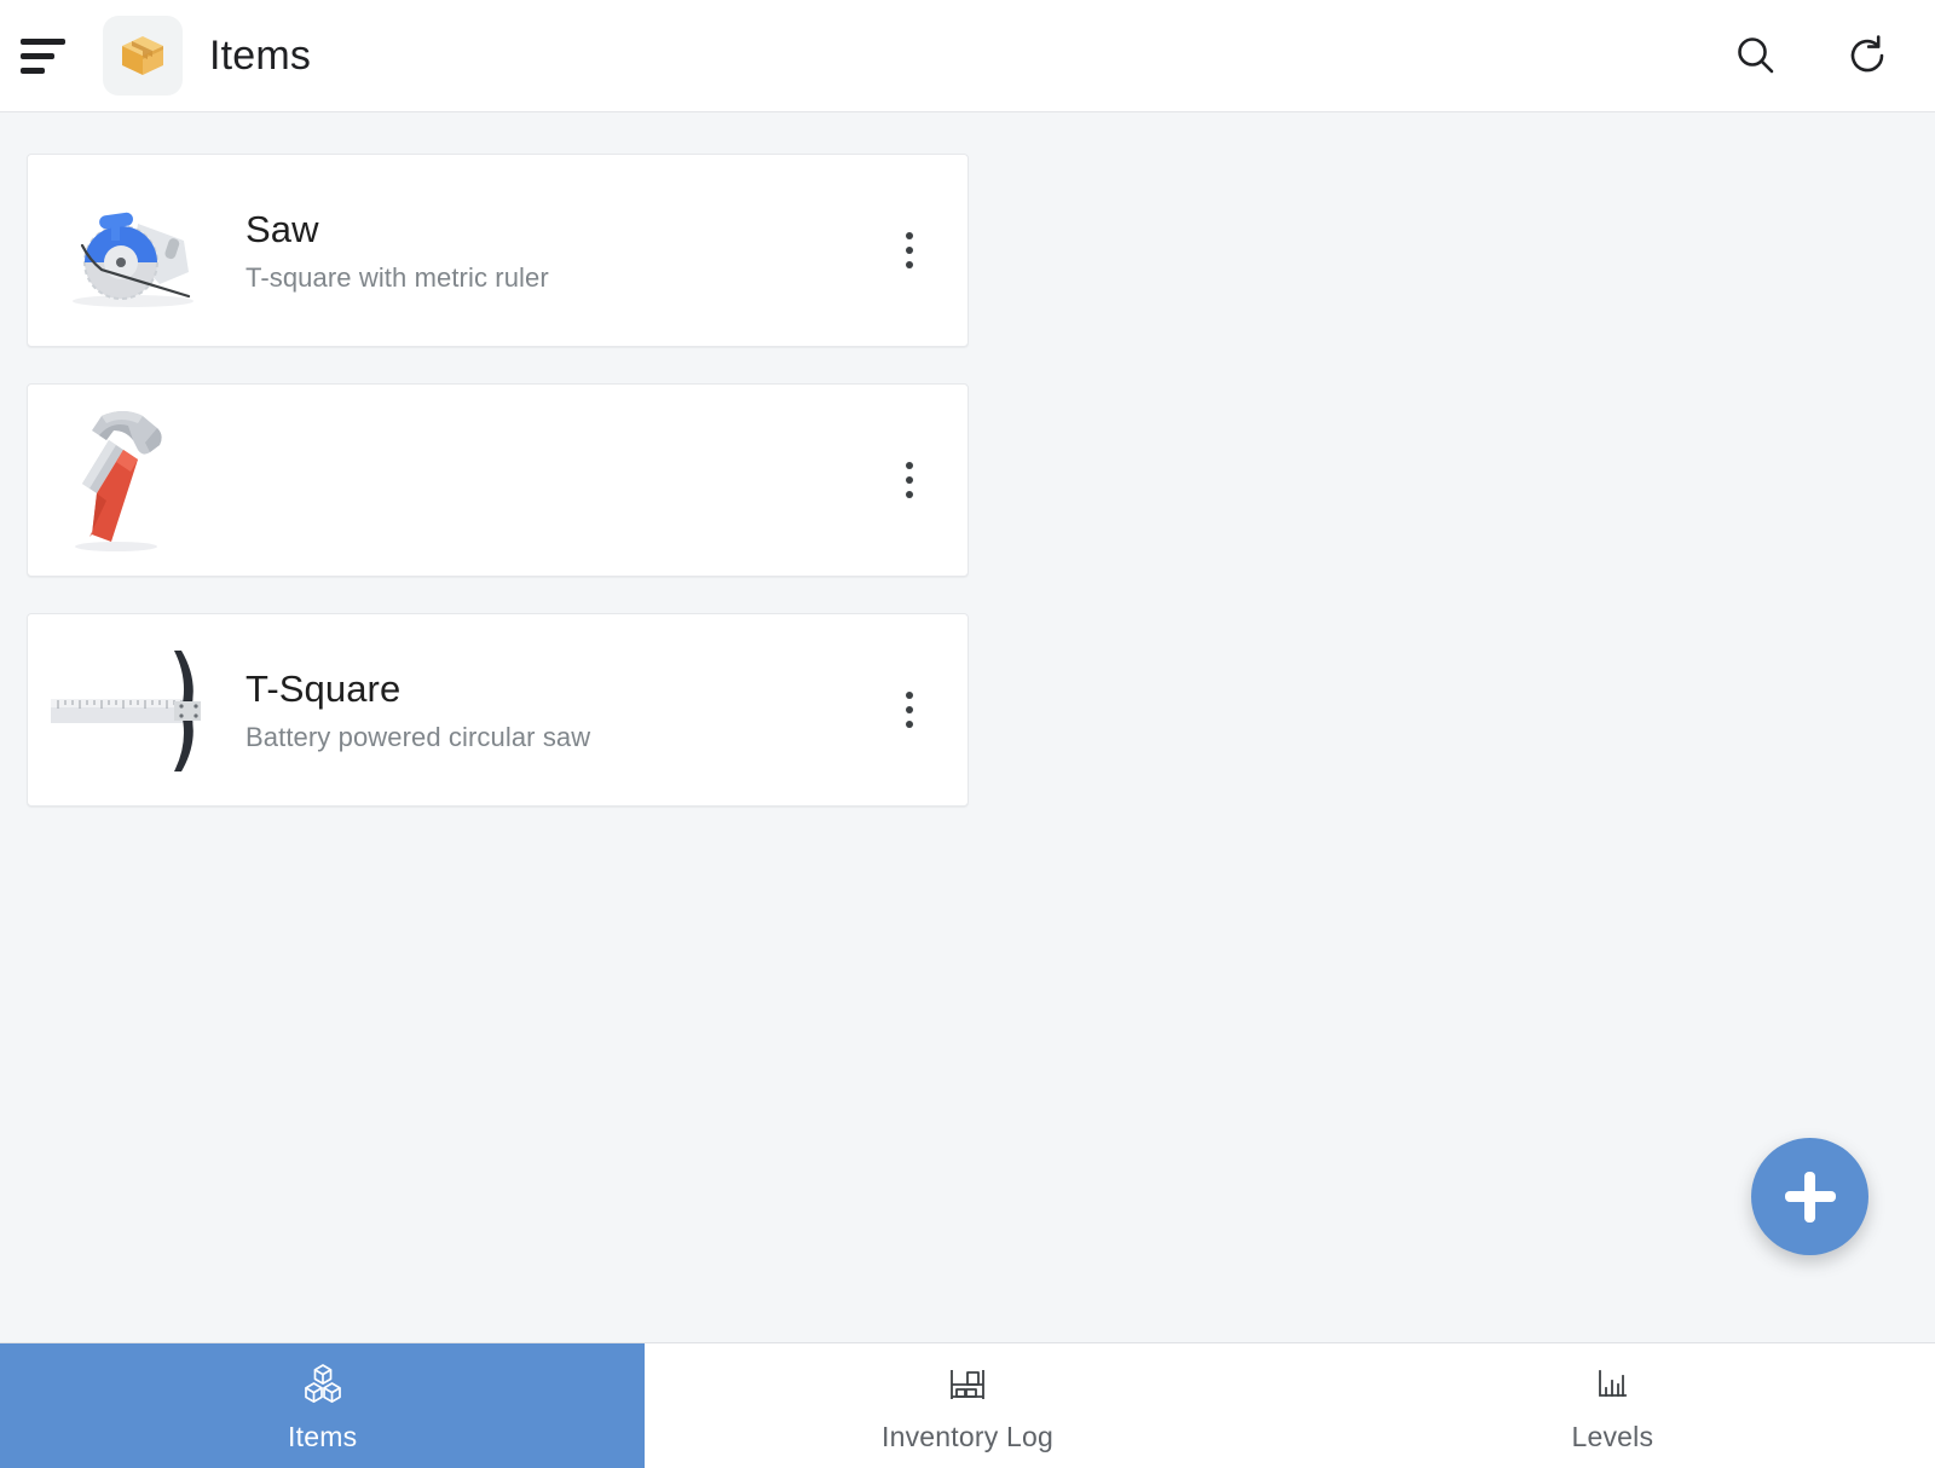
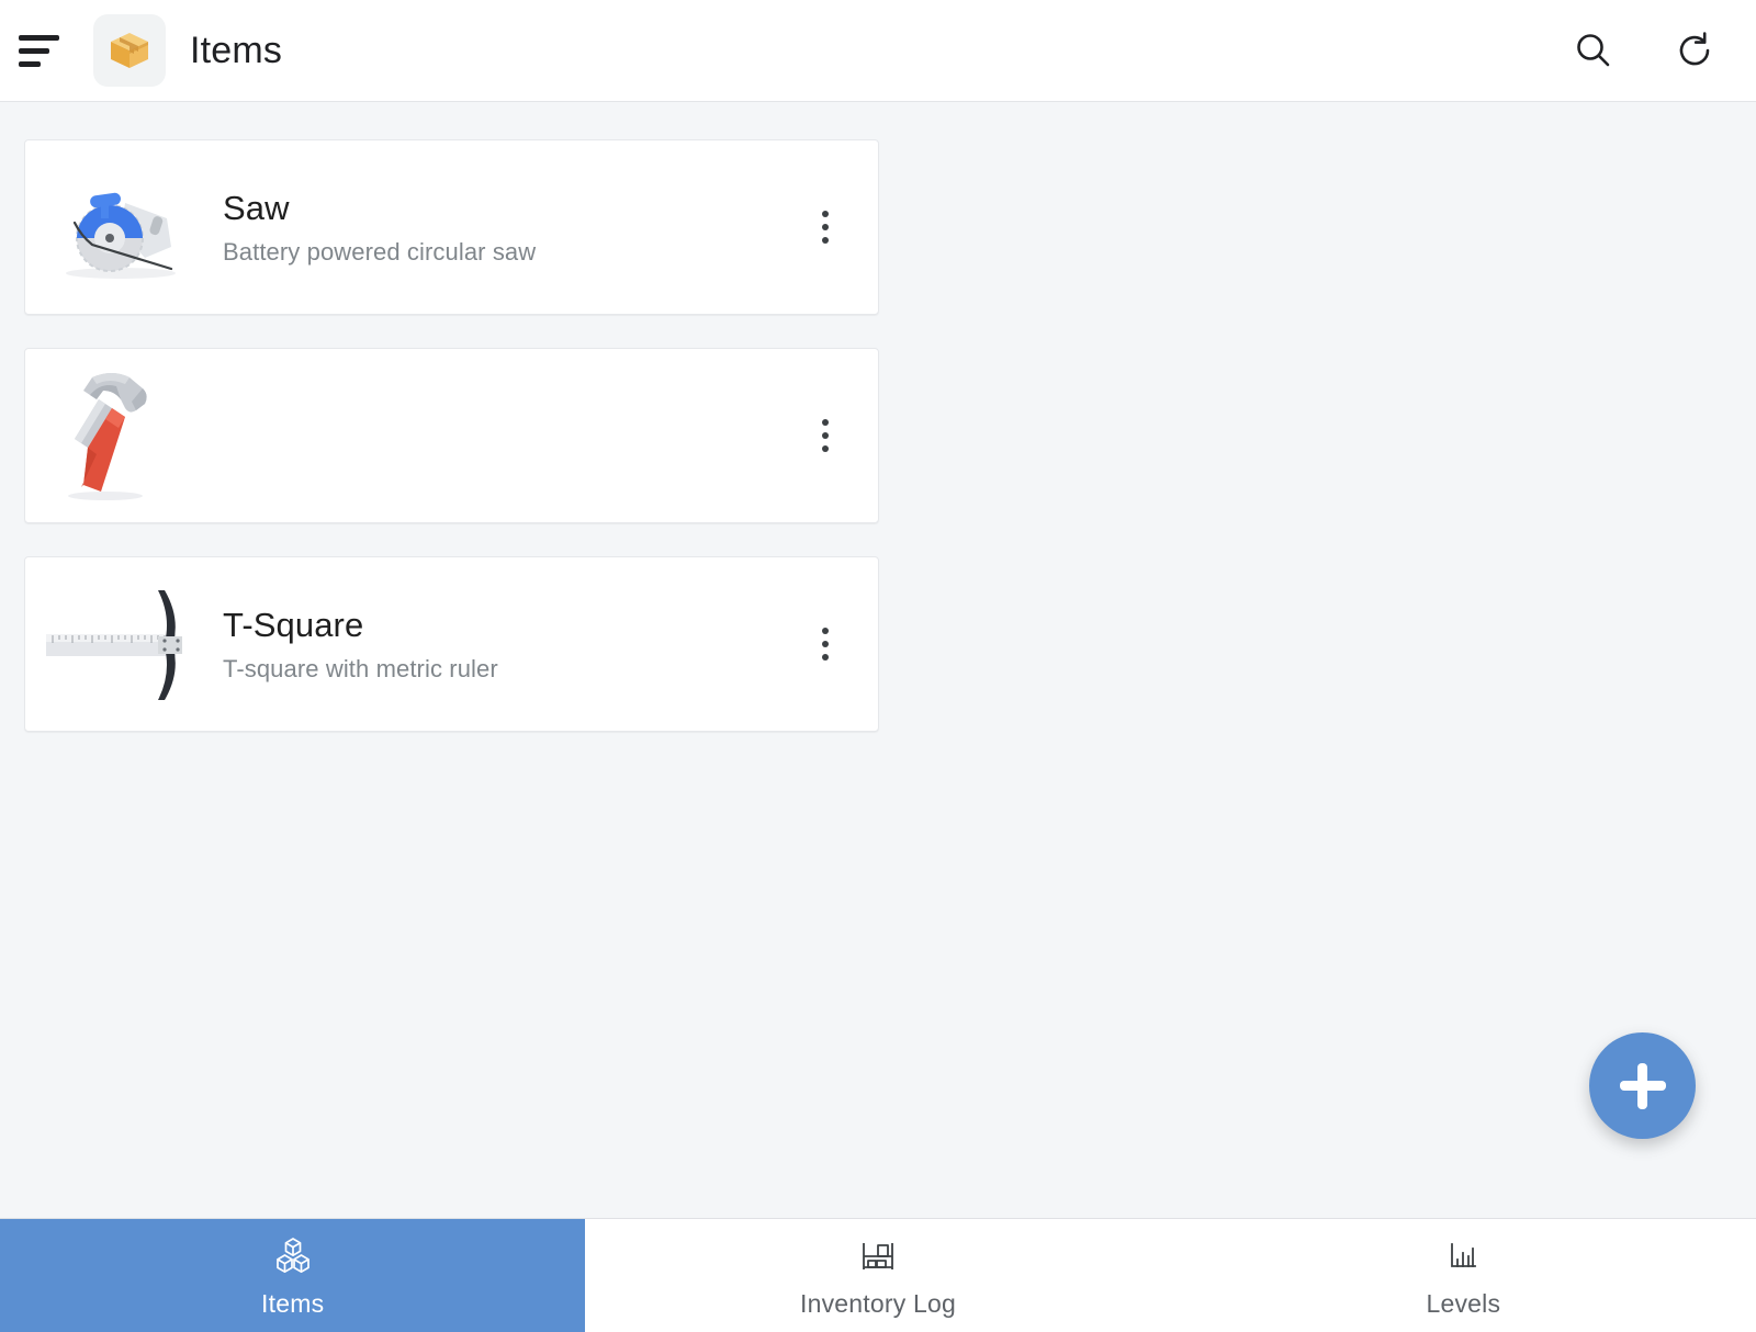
  Items
  Saw
- T-square with metric ruler
+ Battery powered circular saw
  T-Square
- Battery powered circular saw
+ T-square with metric ruler
  Items
  Inventory Log
  Levels
